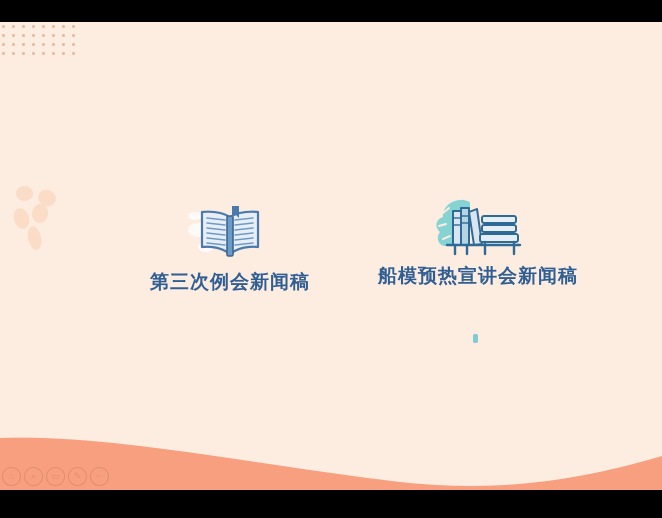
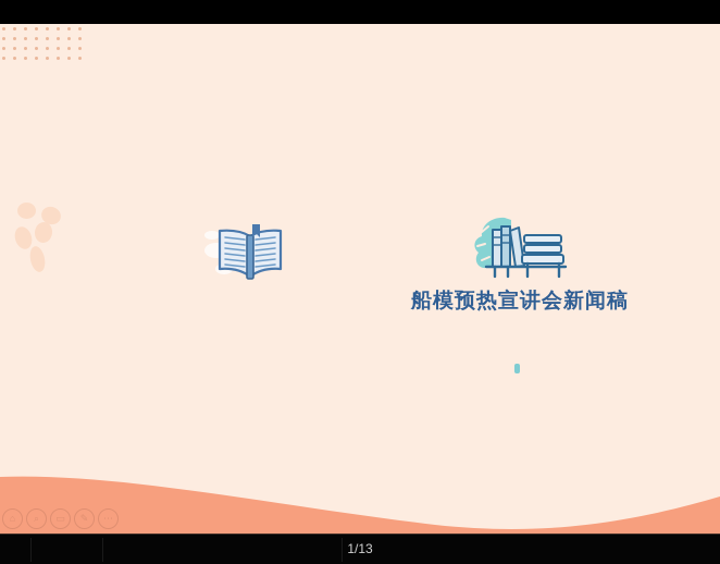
- 第三次例会新闻稿
  船模预热宣讲会新闻稿
+ 1/13
